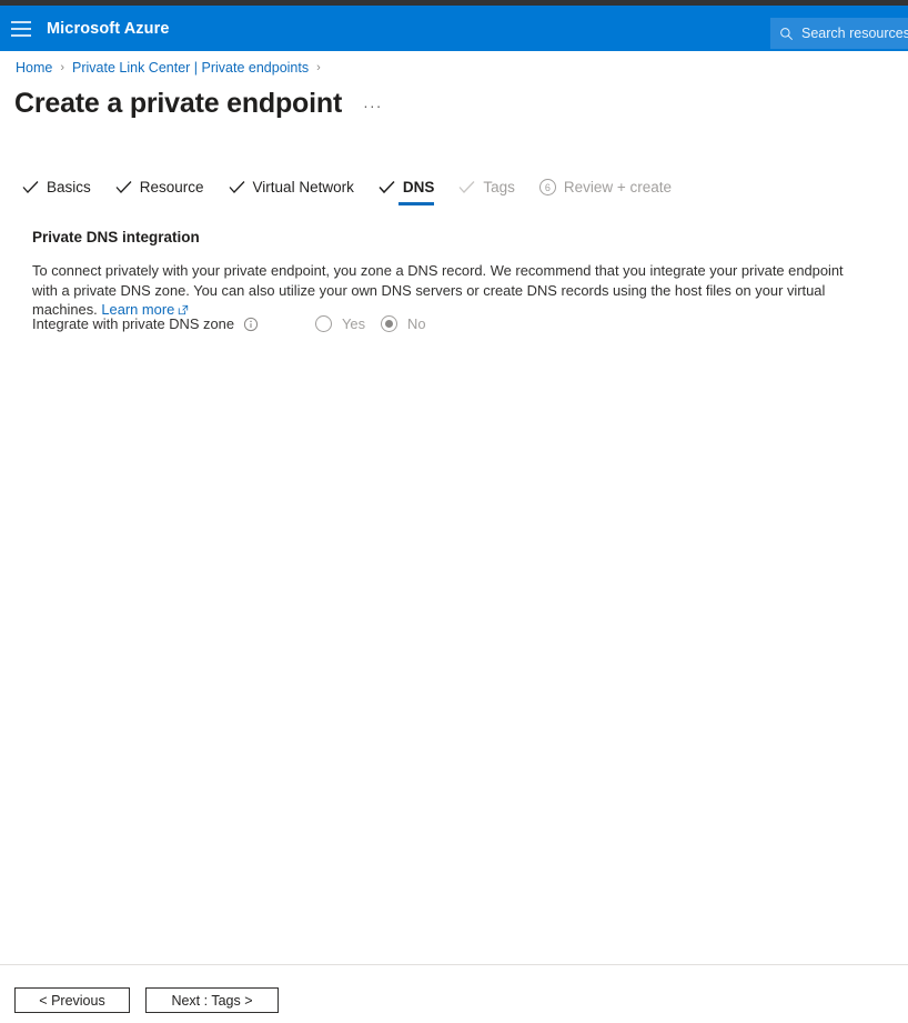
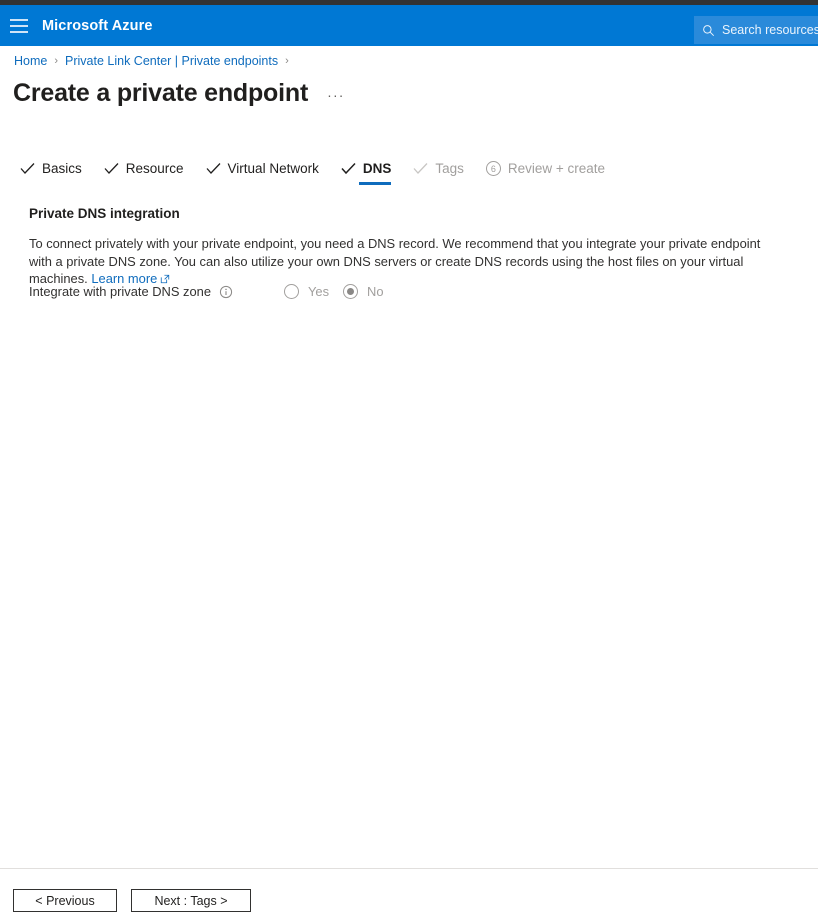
  Microsoft Azure
  Search resources
  Home
  ›
  Private Link Center | Private endpoints
  ›
  Create a private endpoint
  ···
  Basics
  Resource
  Virtual Network
  DNS
  Tags
  6
  Review + create
  Private DNS integration
- To connect privately with your private endpoint, you zone a DNS record. We recommend that you integrate your private endpoint with a private DNS zone. You can also utilize your own DNS servers or create DNS records using the host files on your virtual machines. Learn more
+ To connect privately with your private endpoint, you need a DNS record. We recommend that you integrate your private endpoint with a private DNS zone. You can also utilize your own DNS servers or create DNS records using the host files on your virtual machines. Learn more
  Integrate with private DNS zone
  Yes
  No
  < Previous
  Next : Tags >
